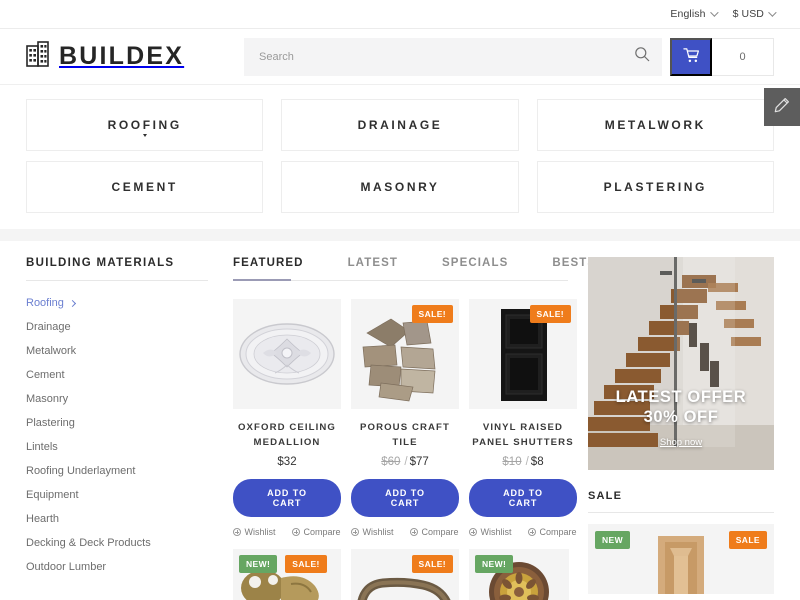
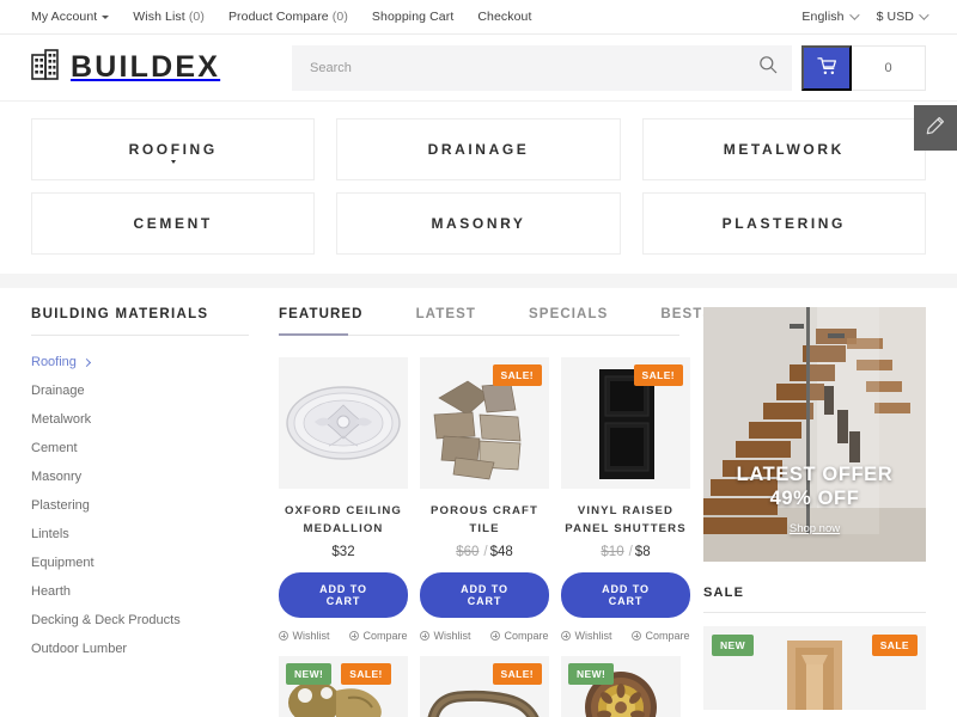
+ My Account
+ Wish List (0)
+ Product Compare (0)
+ Shopping Cart
+ Checkout
  English
  $ USD
  BUILDEX
  Search
  0
  ROOFING
  DRAINAGE
  METALWORK
  CEMENT
  MASONRY
  PLASTERING
  BUILDING MATERIALS
  Roofing
  Drainage
  Metalwork
  Cement
  Masonry
  Plastering
  Lintels
- Roofing Underlayment
  Equipment
  Hearth
  Decking & Deck Products
  Outdoor Lumber
  FEATURED
  LATEST
  SPECIALS
  OXFORD CEILING MEDALLION
  $32
  ADD TO CART
  Wishlist
  Compare
  SALE!
  POROUS CRAFT TILE
- $60 / $77
+ $60 / $48
  ADD TO CART
  Wishlist
  Compare
  SALE!
  VINYL RAISED PANEL SHUTTERS
  $10 / $8
  ADD TO CART
  Wishlist
  Compare
  NEW!
  SALE!
  SALE!
  NEW!
  LATEST OFFER
- 30% OFF
+ 49% OFF
  Shop now
  SALE
  NEW
  SALE
